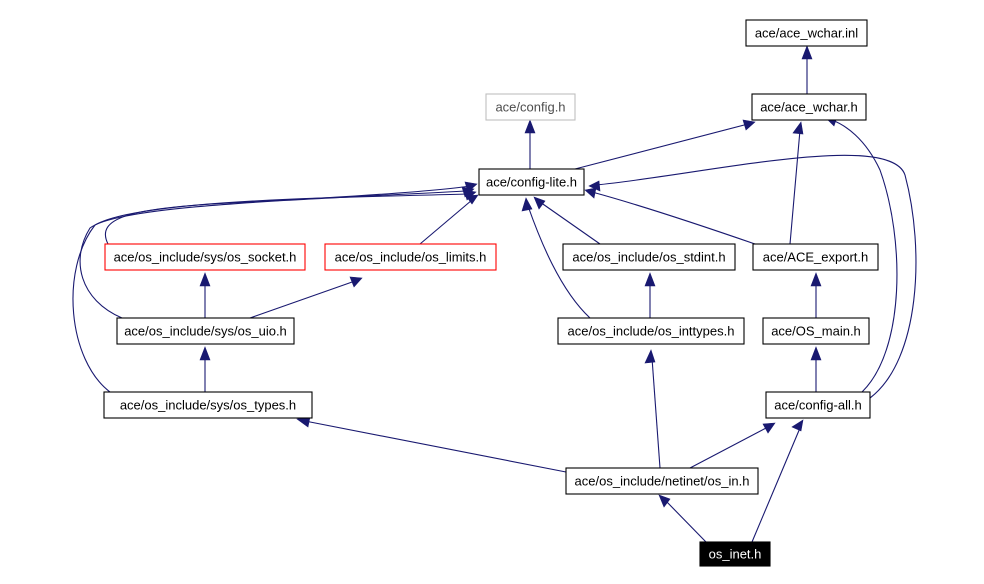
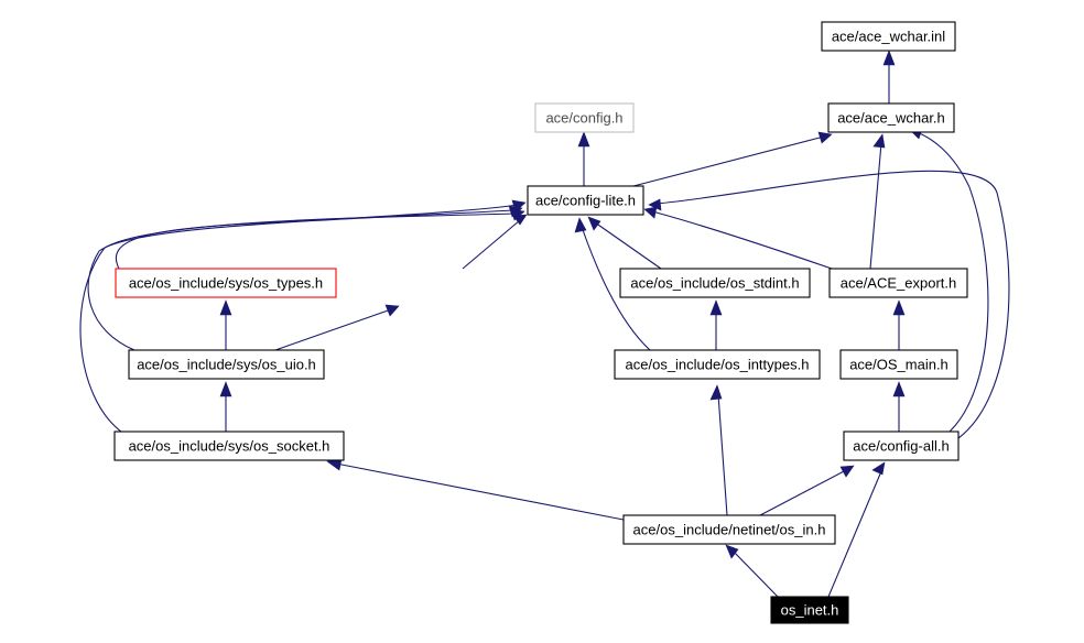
  ace/ace_wchar.inl
  ace/config.h
  ace/ace_wchar.h
  ace/config-lite.h
- ace/os_include/sys/os_socket.h
+ ace/os_include/sys/os_types.h
- ace/os_include/os_limits.h
  ace/os_include/os_stdint.h
  ace/ACE_export.h
  ace/os_include/sys/os_uio.h
  ace/os_include/os_inttypes.h
  ace/OS_main.h
- ace/os_include/sys/os_types.h
+ ace/os_include/sys/os_socket.h
  ace/config-all.h
  ace/os_include/netinet/os_in.h
  os_inet.h
